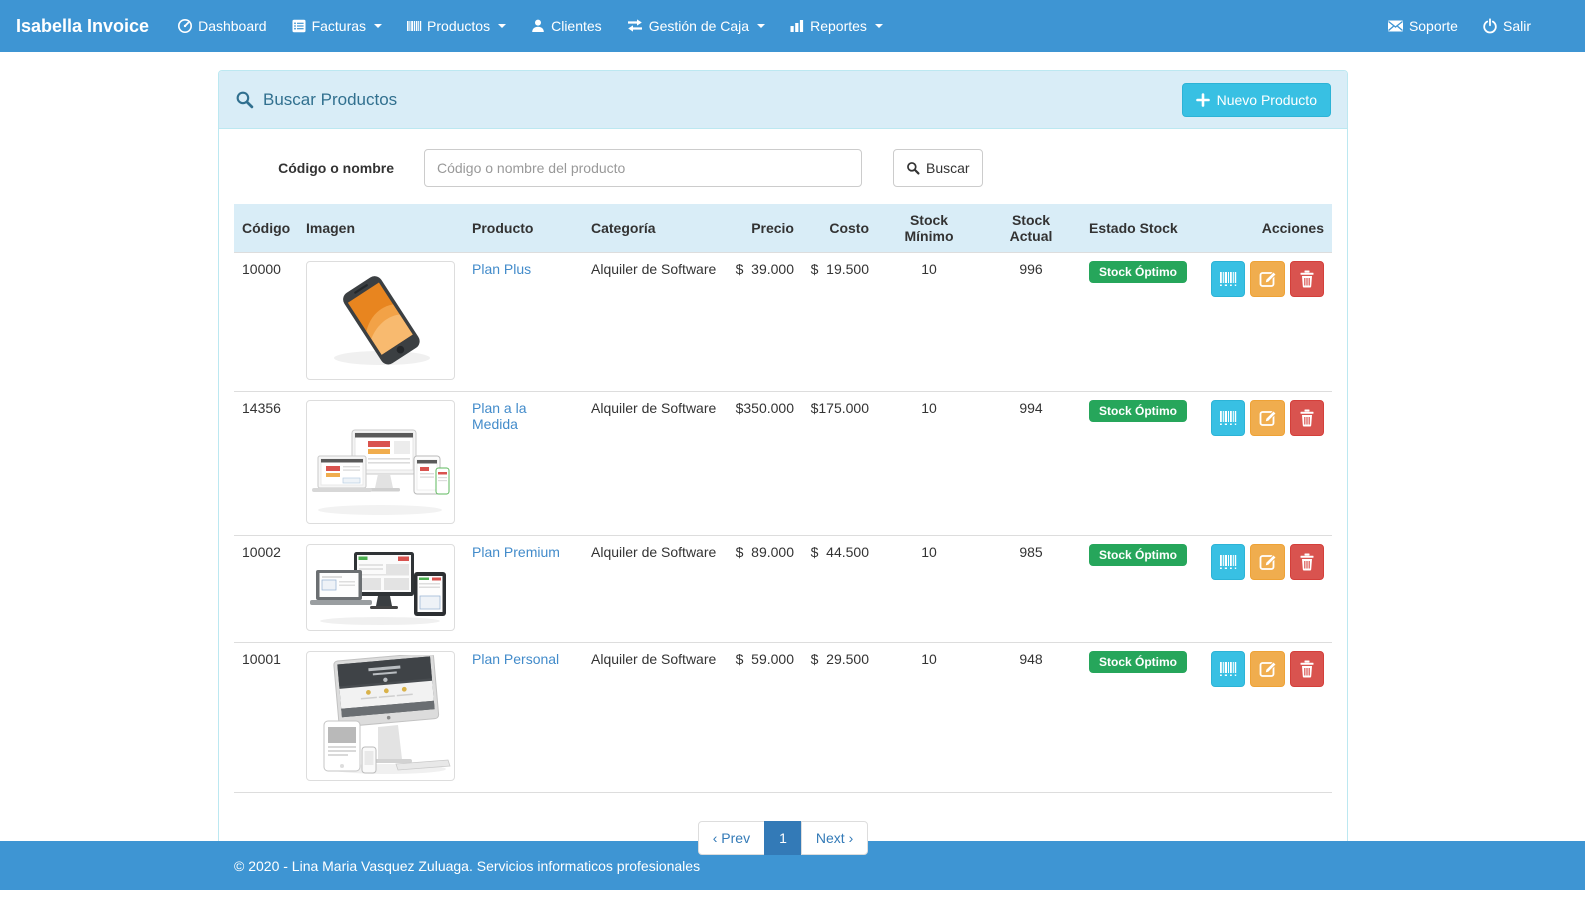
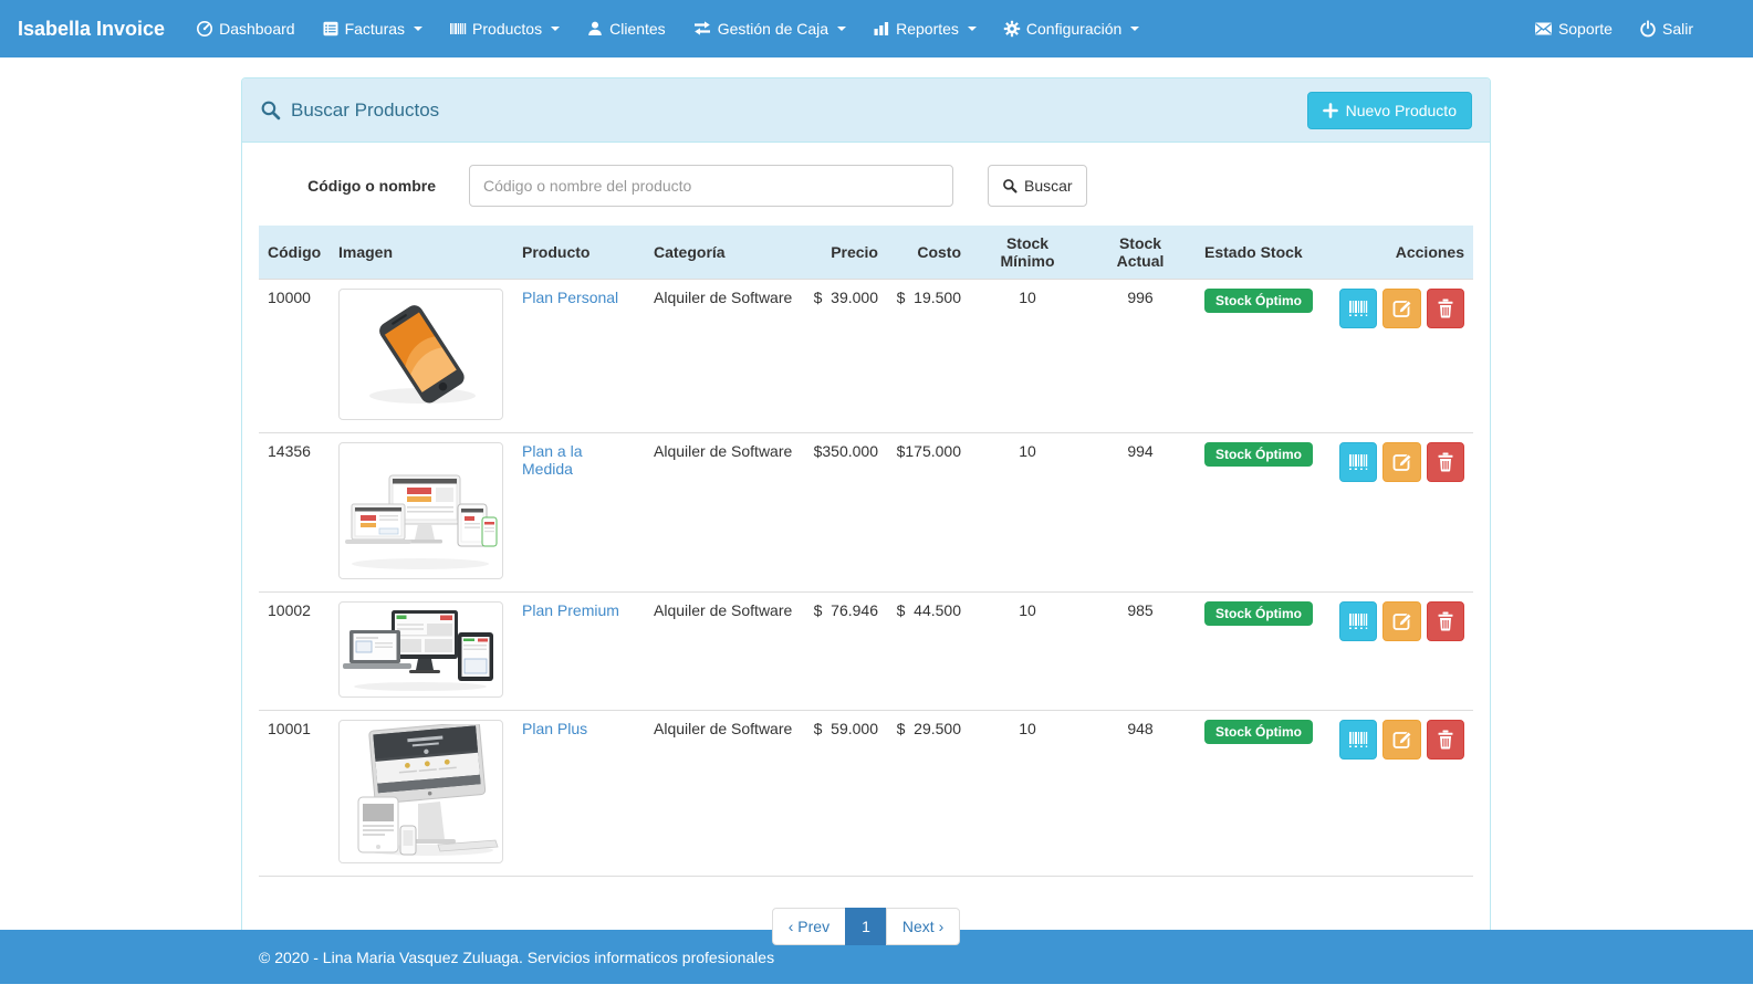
  Isabella Invoice
  Dashboard
  Facturas
  Productos
  Clientes
  Gestión de Caja
  Reportes
+ Configuración
  Soporte
  Salir
  Buscar Productos
  Nuevo Producto
  Código o nombre
  Código o nombre del producto
  Buscar
  Código	Imagen	Producto	Categoría	Precio	Costo	Stock Mínimo	Stock Actual	Estado Stock	Acciones
- 10000		Plan Plus	Alquiler de Software	$ 39.000	$ 19.500	10	996	Stock Óptimo
+ 10000		Plan Personal	Alquiler de Software	$ 39.000	$ 19.500	10	996	Stock Óptimo
  14356		Plan a la Medida	Alquiler de Software	$350.000	$175.000	10	994	Stock Óptimo
- 10002		Plan Premium	Alquiler de Software	$ 89.000	$ 44.500	10	985	Stock Óptimo
+ 10002		Plan Premium	Alquiler de Software	$ 76.946	$ 44.500	10	985	Stock Óptimo
- 10001		Plan Personal	Alquiler de Software	$ 59.000	$ 29.500	10	948	Stock Óptimo
+ 10001		Plan Plus	Alquiler de Software	$ 59.000	$ 29.500	10	948	Stock Óptimo
  ‹ Prev
  1
  Next ›
  © 2020 - Lina Maria Vasquez Zuluaga. Servicios informaticos profesionales
